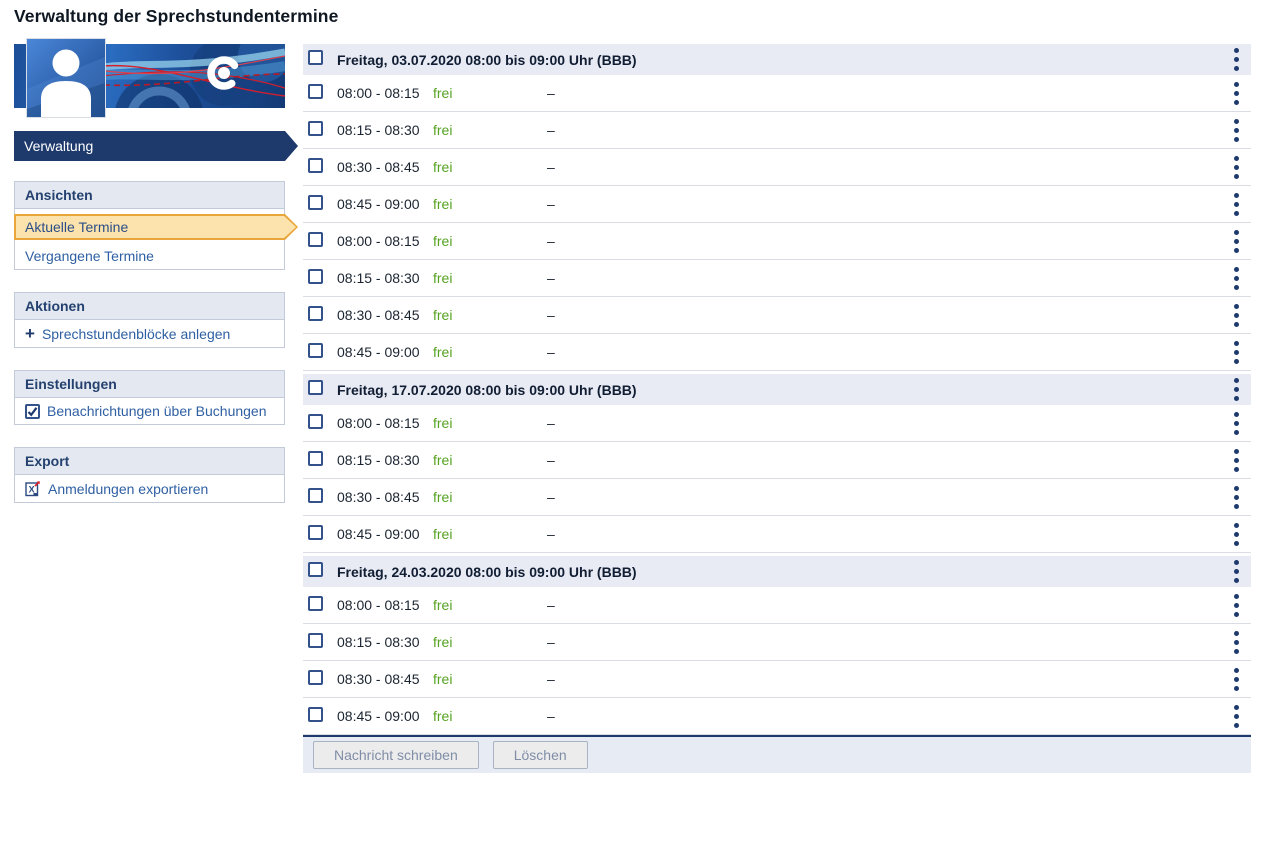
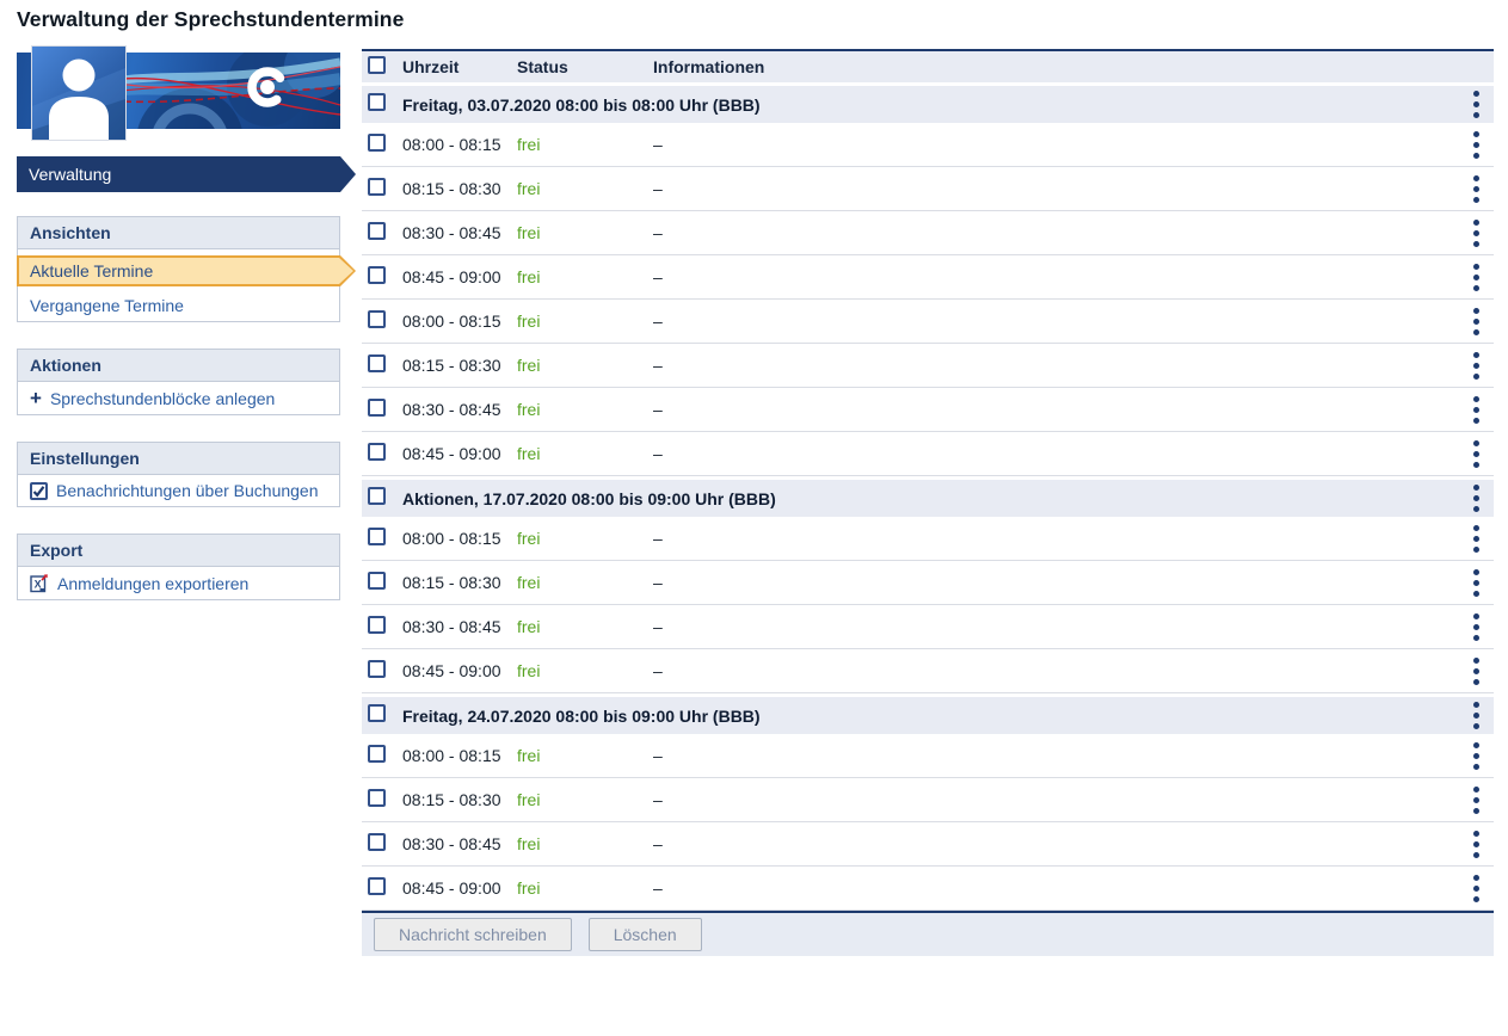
  Verwaltung der Sprechstundentermine
  Verwaltung
  Ansichten
  Aktuelle Termine
  Vergangene Termine
  Aktionen
  +
  Sprechstundenblöcke anlegen
  Einstellungen
  Benachrichtungen über Buchungen
  Export
  X
  Anmeldungen exportieren
+ Uhrzeit
+ Status
+ Informationen
- Freitag, 03.07.2020 08:00 bis 09:00 Uhr (BBB)
+ Freitag, 03.07.2020 08:00 bis 08:00 Uhr (BBB)
  08:00 - 08:15
  frei
  –
  08:15 - 08:30
  frei
  –
  08:30 - 08:45
  frei
  –
  08:45 - 09:00
  frei
  –
  08:00 - 08:15
  frei
  –
  08:15 - 08:30
  frei
  –
  08:30 - 08:45
  frei
  –
  08:45 - 09:00
  frei
  –
- Freitag, 17.07.2020 08:00 bis 09:00 Uhr (BBB)
+ Aktionen, 17.07.2020 08:00 bis 09:00 Uhr (BBB)
  08:00 - 08:15
  frei
  –
  08:15 - 08:30
  frei
  –
  08:30 - 08:45
  frei
  –
  08:45 - 09:00
  frei
  –
- Freitag, 24.03.2020 08:00 bis 09:00 Uhr (BBB)
+ Freitag, 24.07.2020 08:00 bis 09:00 Uhr (BBB)
  08:00 - 08:15
  frei
  –
  08:15 - 08:30
  frei
  –
  08:30 - 08:45
  frei
  –
  08:45 - 09:00
  frei
  –
  Nachricht schreiben
  Löschen
